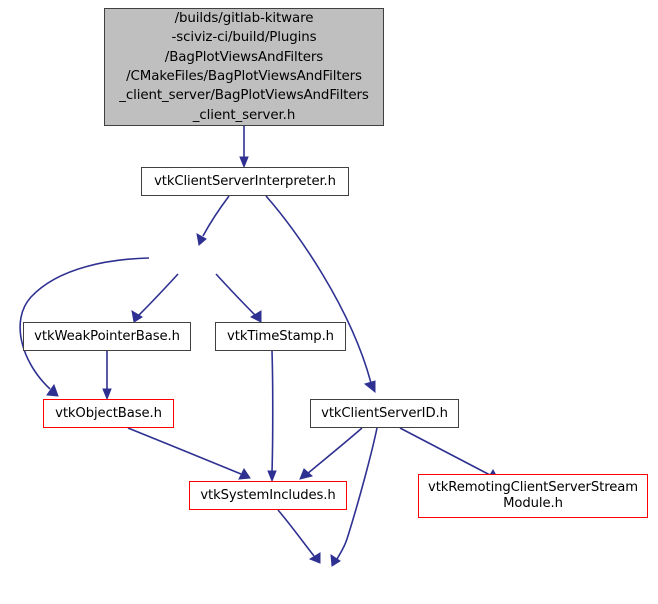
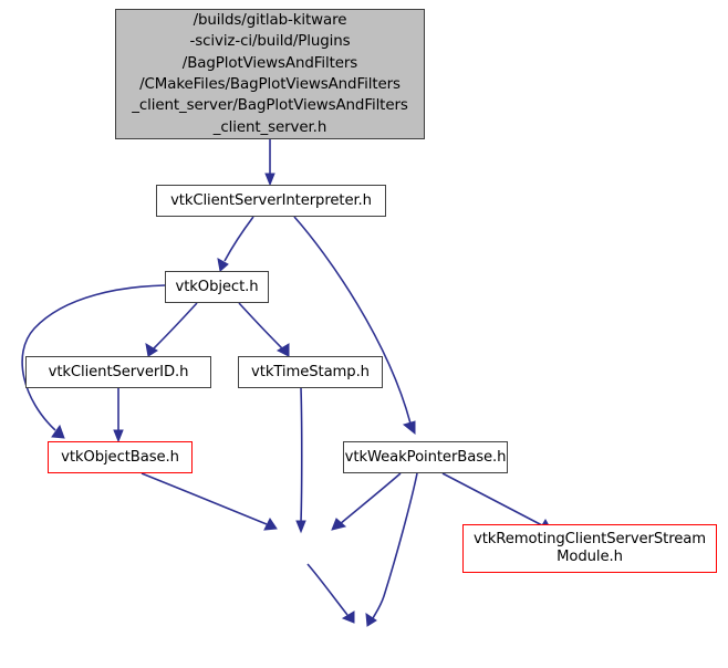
  /builds/gitlab-kitware
  -sciviz-ci/build/Plugins
  /BagPlotViewsAndFilters
  /CMakeFiles/BagPlotViewsAndFilters
  _client_server/BagPlotViewsAndFilters
  _client_server.h
  vtkClientServerInterpreter.h
+ vtkObject.h
- vtkWeakPointerBase.h
+ vtkClientServerID.h
  vtkTimeStamp.h
  vtkObjectBase.h
- vtkClientServerID.h
+ vtkWeakPointerBase.h
- vtkSystemIncludes.h
  vtkRemotingClientServerStream
  Module.h
